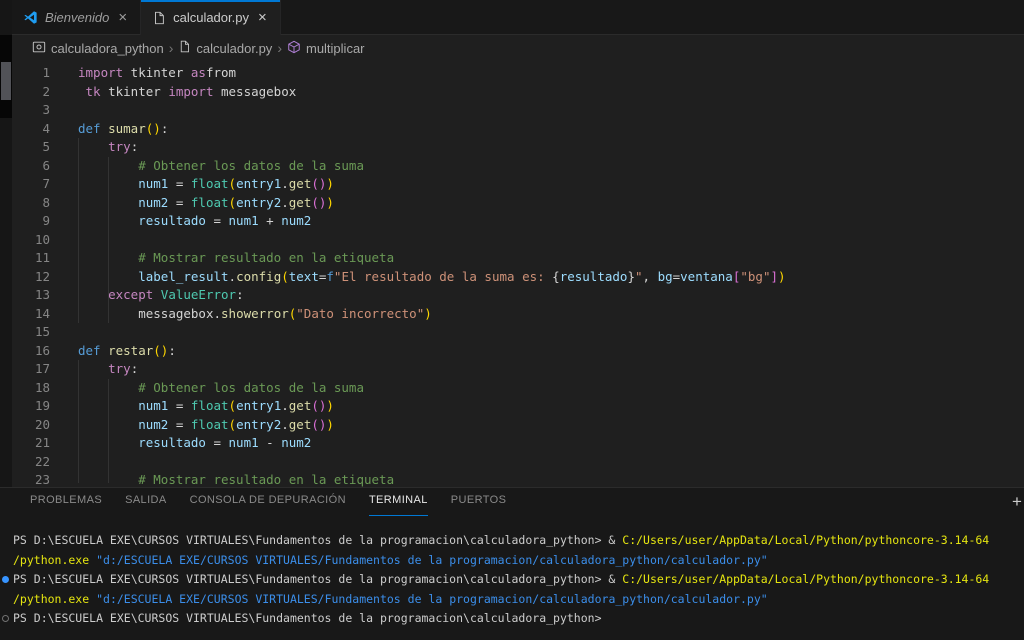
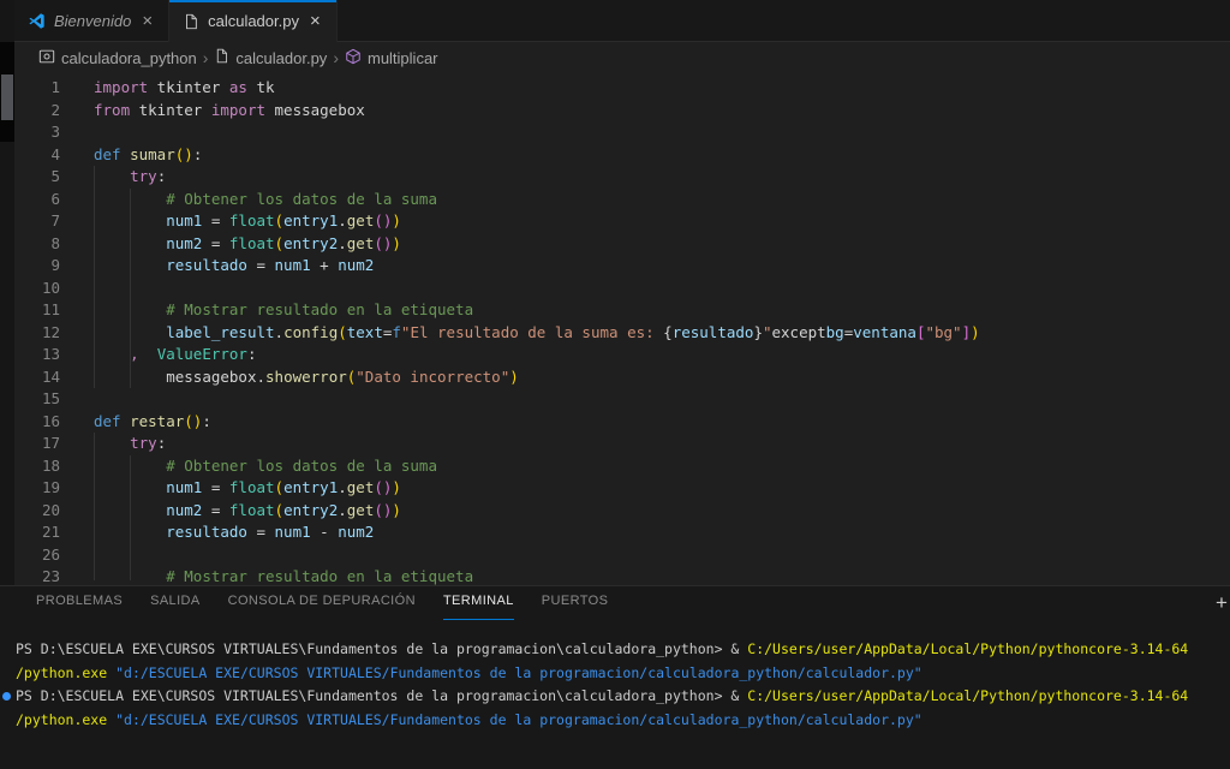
  Bienvenido
  ×
  calculador.py
  ×
  calculadora_python
  ›
  calculador.py
  ›
  multiplicar
  1
- import tkinter asfrom
+ import tkinter as tk
  2
- tk tkinter import messagebox
+ from tkinter import messagebox
  3
  4
  def sumar():
  5
  try:
  6
  # Obtener los datos de la suma
  7
  num1 = float(entry1.get())
  8
  num2 = float(entry2.get())
  9
  resultado = num1 + num2
  10
  11
  # Mostrar resultado en la etiqueta
  12
- label_result.config(text=f"El resultado de la suma es: {resultado}", bg=ventana["bg"])
+ label_result.config(text=f"El resultado de la suma es: {resultado}"exceptbg=ventana["bg"])
  13
- except ValueError:
+ , ValueError:
  14
  messagebox.showerror("Dato incorrecto")
  15
  16
  def restar():
  17
  try:
  18
  # Obtener los datos de la suma
  19
  num1 = float(entry1.get())
  20
  num2 = float(entry2.get())
  21
  resultado = num1 - num2
- 22
+ 26
  23
  # Mostrar resultado en la etiqueta
  PROBLEMAS
  SALIDA
  CONSOLA DE DEPURACIÓN
  TERMINAL
  PUERTOS
  +
  PS D:\ESCUELA EXE\CURSOS VIRTUALES\Fundamentos de la programacion\calculadora_python> & C:/Users/user/AppData/Local/Python/pythoncore-3.14-64
  /python.exe "d:/ESCUELA EXE/CURSOS VIRTUALES/Fundamentos de la programacion/calculadora_python/calculador.py"
  PS D:\ESCUELA EXE\CURSOS VIRTUALES\Fundamentos de la programacion\calculadora_python> & C:/Users/user/AppData/Local/Python/pythoncore-3.14-64
  /python.exe "d:/ESCUELA EXE/CURSOS VIRTUALES/Fundamentos de la programacion/calculadora_python/calculador.py"
- PS D:\ESCUELA EXE\CURSOS VIRTUALES\Fundamentos de la programacion\calculadora_python>
